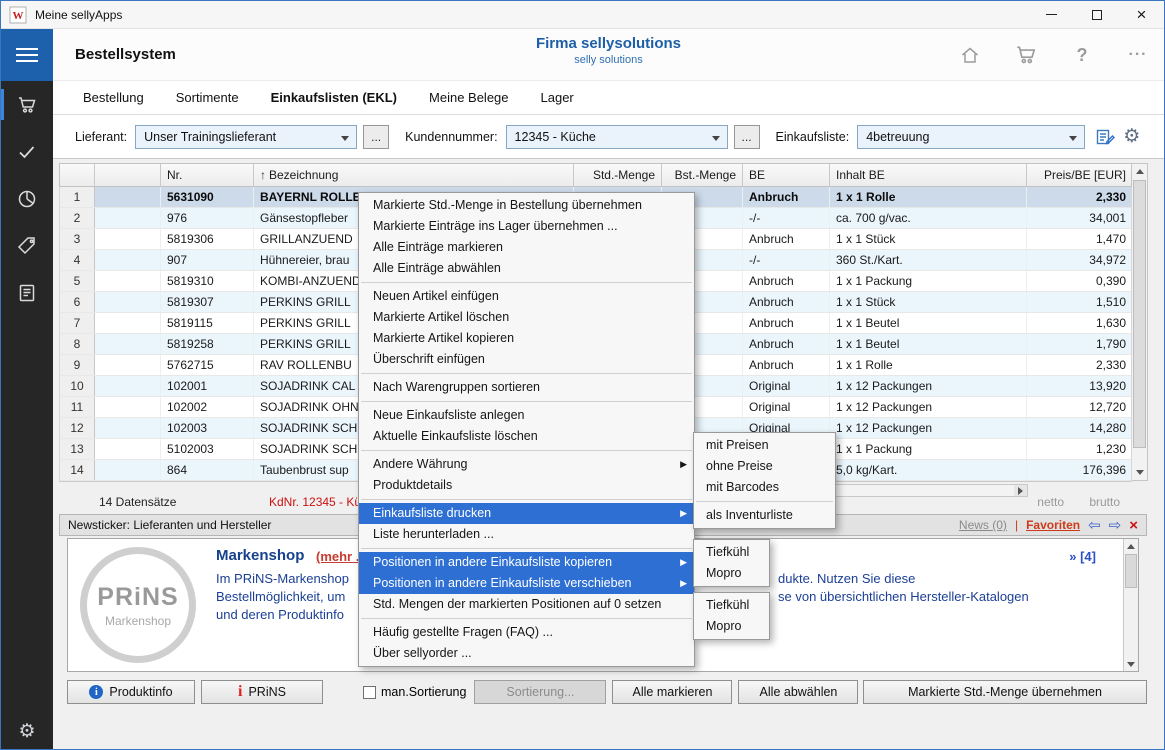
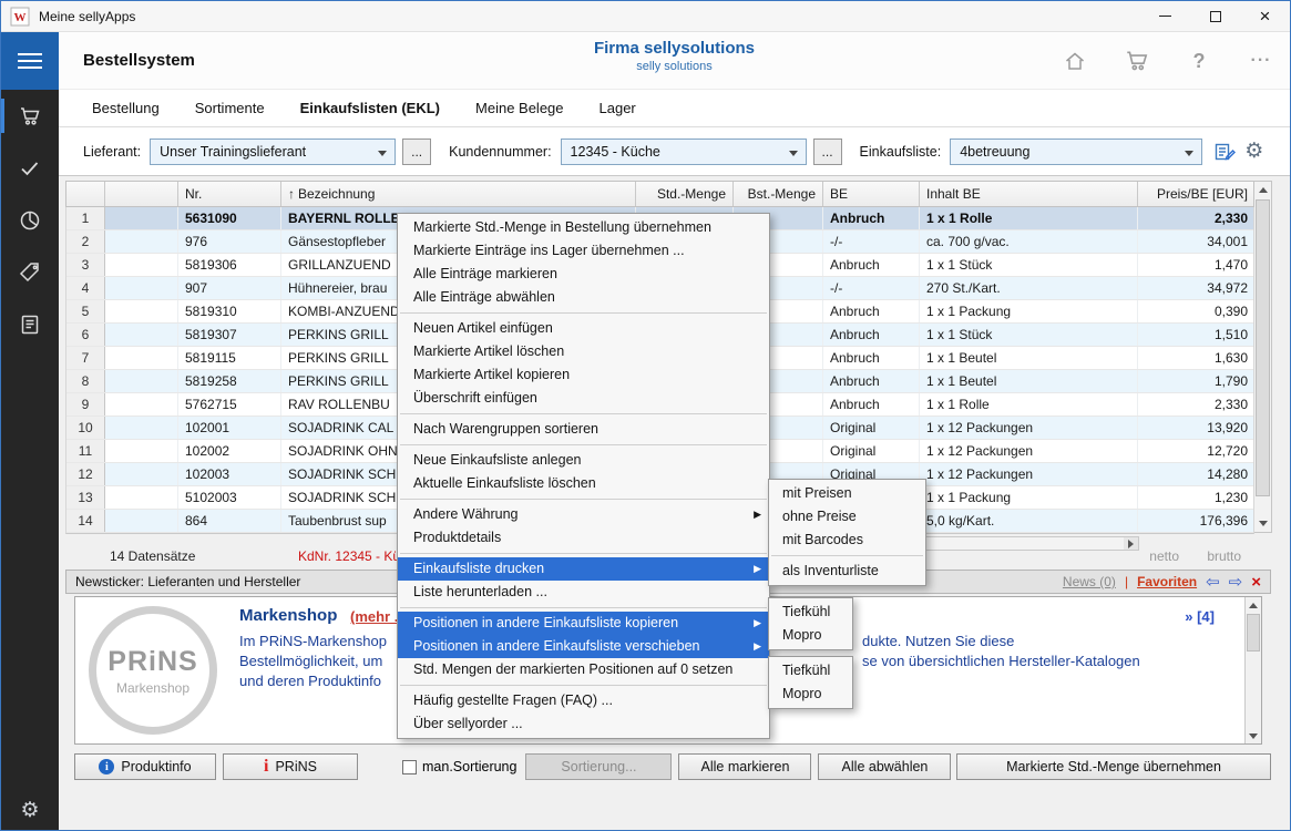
  W
  Meine sellyApps
  ×
  ⚙
  Bestellsystem
  Firma sellysolutions
  selly solutions
  ?
  ···
  Bestellung
  Sortimente
  Einkaufslisten (EKL)
  Meine Belege
  Lager
  Lieferant:
  Unser Trainingslieferant
  ...
  Kundennummer:
  12345 - Küche
  ...
  Einkaufsliste:
  4betreuung
  ⚙
  Nr.
  ↑ Bezeichnung
  Std.-Menge
  Bst.-Menge
  BE
  Inhalt BE
  Preis/BE [EUR]
  1
  5631090
  BAYERNL ROLLE
  Anbruch
  1 x 1 Rolle
  2,330
  2
  976
  Gänsestopfleber
  -/-
  ca. 700 g/vac.
  34,001
  3
  5819306
  GRILLANZUEND
  Anbruch
  1 x 1 Stück
  1,470
  4
  907
  Hühnereier, brau
  -/-
- 360 St./Kart.
+ 270 St./Kart.
  34,972
  5
  5819310
  KOMBI-ANZUEND
  Anbruch
  1 x 1 Packung
  0,390
  6
  5819307
  PERKINS GRILL
  Anbruch
  1 x 1 Stück
  1,510
  7
  5819115
  PERKINS GRILL
  Anbruch
  1 x 1 Beutel
  1,630
  8
  5819258
  PERKINS GRILL
  Anbruch
  1 x 1 Beutel
  1,790
  9
  5762715
  RAV ROLLENBU
  Anbruch
  1 x 1 Rolle
  2,330
  10
  102001
  SOJADRINK CAL
  Original
  1 x 12 Packungen
  13,920
  11
  102002
  SOJADRINK OHN
  Original
  1 x 12 Packungen
  12,720
  12
  102003
  SOJADRINK SCH
  Original
  1 x 12 Packungen
  14,280
  13
  5102003
  SOJADRINK SCH
  1 x 1 Packung
  1,230
  14
  864
  Taubenbrust sup
  5,0 kg/Kart.
  176,396
  14 Datensätze
  KdNr. 12345 - K
  netto
  brutto
  Newsticker: Lieferanten und Hersteller
  News (0)
  |
  Favoriten
  ⇦
  ⇨
  ×
  PRiNS
  Markenshop
  Markenshop
  Im PRiNS-Markenshop
  dukte. Nutzen Sie diese
  Bestellmöglichkeit, um
  se von übersichtlichen Hersteller-Katalogen
  und deren Produktinfo
  » [4]
  i
  Produktinfo
  i
  PRiNS
  man.Sortierung
  Sortierung...
  Alle markieren
  Alle abwählen
  Markierte Std.-Menge übernehmen
  Markierte Std.-Menge in Bestellung übernehmen
  Markierte Einträge ins Lager übernehmen ...
  Alle Einträge markieren
  Alle Einträge abwählen
  Neuen Artikel einfügen
  Markierte Artikel löschen
  Markierte Artikel kopieren
  Überschrift einfügen
  Nach Warengruppen sortieren
  Neue Einkaufsliste anlegen
  Aktuelle Einkaufsliste löschen
  Andere Währung
  ▶
  Produktdetails
  Einkaufsliste drucken
  ▶
  Liste herunterladen ...
  Positionen in andere Einkaufsliste kopieren
  ▶
  Positionen in andere Einkaufsliste verschieben
  ▶
  Std. Mengen der markierten Positionen auf 0 setzen
  Häufig gestellte Fragen (FAQ) ...
  Über sellyorder ...
  mit Preisen
  ohne Preise
  mit Barcodes
  als Inventurliste
  Tiefkühl
  Mopro
  Tiefkühl
  Mopro
